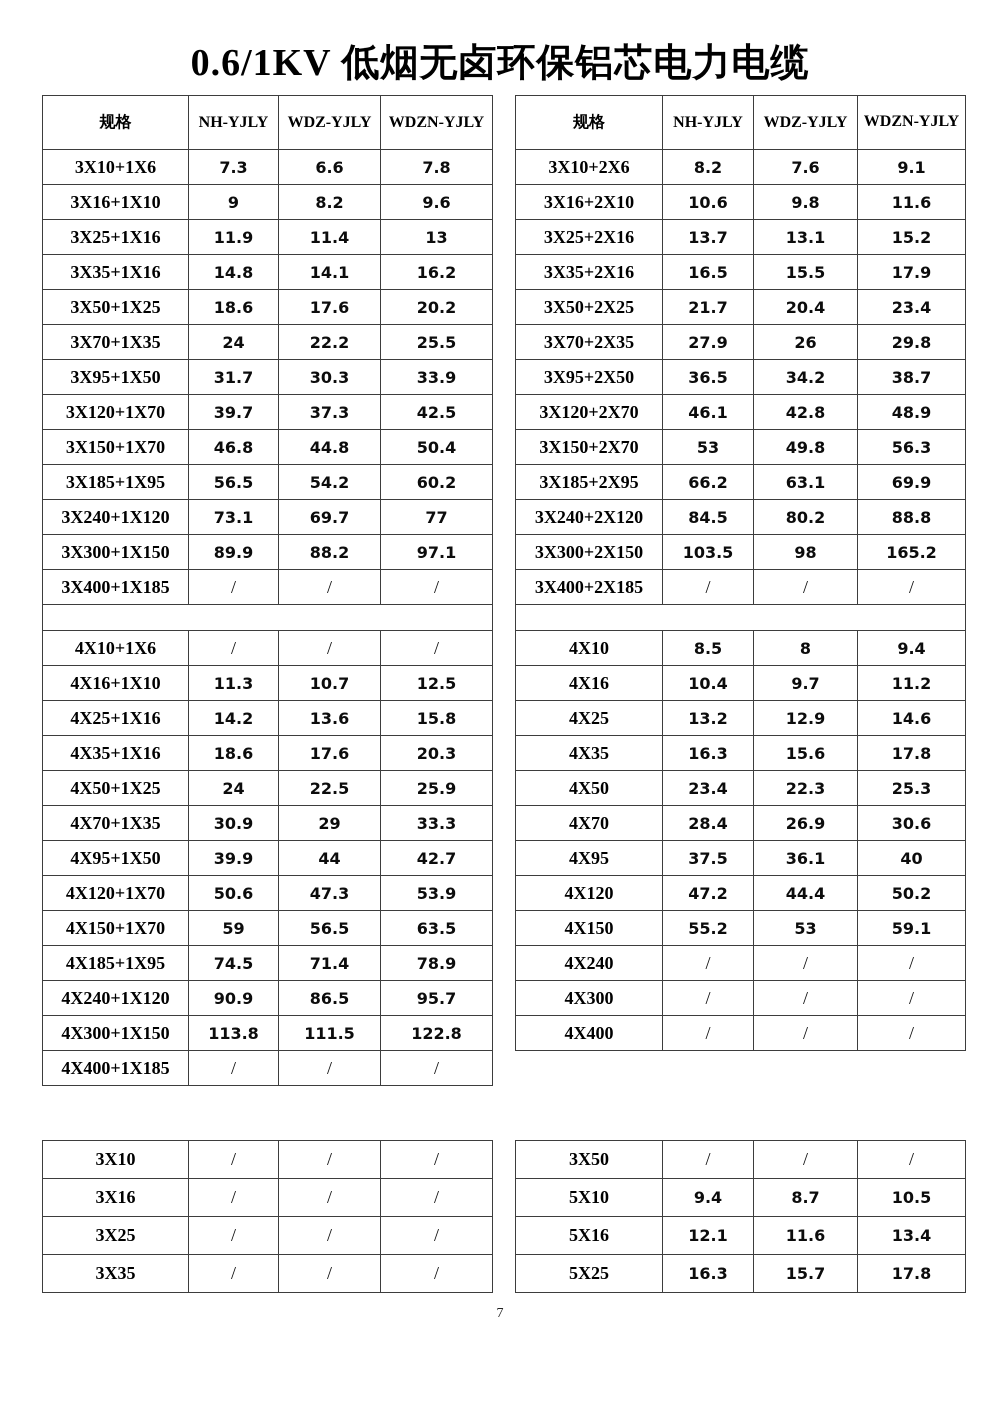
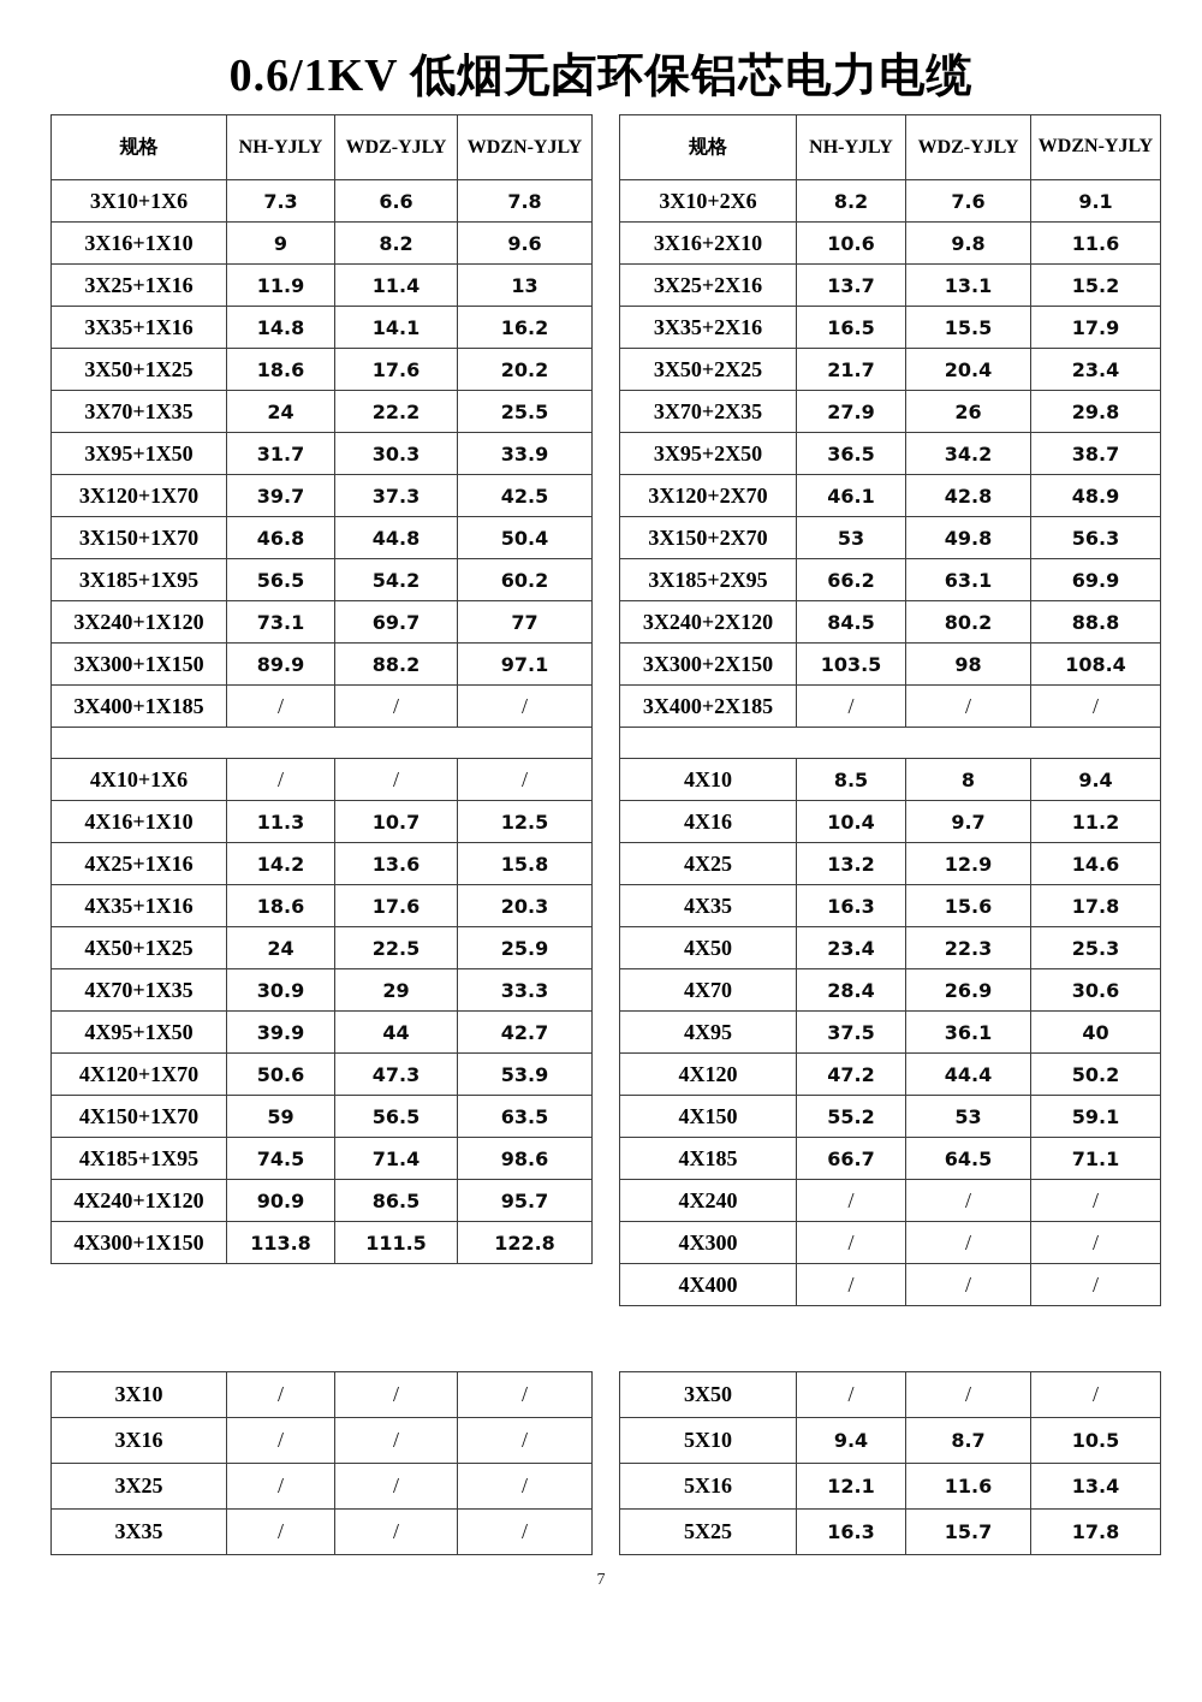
  0.6/1KV 低烟无卤环保铝芯电力电缆
  规格	NH-YJLY	WDZ-YJLY	WDZN-YJLY
  3X10+1X6	7.3	6.6	7.8
  3X16+1X10	9	8.2	9.6
  3X25+1X16	11.9	11.4	13
  3X35+1X16	14.8	14.1	16.2
  3X50+1X25	18.6	17.6	20.2
  3X70+1X35	24	22.2	25.5
  3X95+1X50	31.7	30.3	33.9
  3X120+1X70	39.7	37.3	42.5
  3X150+1X70	46.8	44.8	50.4
  3X185+1X95	56.5	54.2	60.2
  3X240+1X120	73.1	69.7	77
  3X300+1X150	89.9	88.2	97.1
  3X400+1X185	/	/	/
  4X10+1X6	/	/	/
  4X16+1X10	11.3	10.7	12.5
  4X25+1X16	14.2	13.6	15.8
  4X35+1X16	18.6	17.6	20.3
  4X50+1X25	24	22.5	25.9
  4X70+1X35	30.9	29	33.3
  4X95+1X50	39.9	44	42.7
  4X120+1X70	50.6	47.3	53.9
  4X150+1X70	59	56.5	63.5
- 4X185+1X95	74.5	71.4	78.9
+ 4X185+1X95	74.5	71.4	98.6
  4X240+1X120	90.9	86.5	95.7
  4X300+1X150	113.8	111.5	122.8
- 4X400+1X185	/	/	/
  规格	NH-YJLY	WDZ-YJLY	WDZN-YJLY
  3X10+2X6	8.2	7.6	9.1
  3X16+2X10	10.6	9.8	11.6
  3X25+2X16	13.7	13.1	15.2
  3X35+2X16	16.5	15.5	17.9
  3X50+2X25	21.7	20.4	23.4
  3X70+2X35	27.9	26	29.8
  3X95+2X50	36.5	34.2	38.7
  3X120+2X70	46.1	42.8	48.9
  3X150+2X70	53	49.8	56.3
  3X185+2X95	66.2	63.1	69.9
  3X240+2X120	84.5	80.2	88.8
- 3X300+2X150	103.5	98	165.2
+ 3X300+2X150	103.5	98	108.4
  3X400+2X185	/	/	/
  4X10	8.5	8	9.4
  4X16	10.4	9.7	11.2
  4X25	13.2	12.9	14.6
  4X35	16.3	15.6	17.8
  4X50	23.4	22.3	25.3
  4X70	28.4	26.9	30.6
  4X95	37.5	36.1	40
  4X120	47.2	44.4	50.2
  4X150	55.2	53	59.1
+ 4X185	66.7	64.5	71.1
  4X240	/	/	/
  4X300	/	/	/
  4X400	/	/	/
  3X10	/	/	/
  3X16	/	/	/
  3X25	/	/	/
  3X35	/	/	/
  3X50	/	/	/
  5X10	9.4	8.7	10.5
  5X16	12.1	11.6	13.4
  5X25	16.3	15.7	17.8
  7
